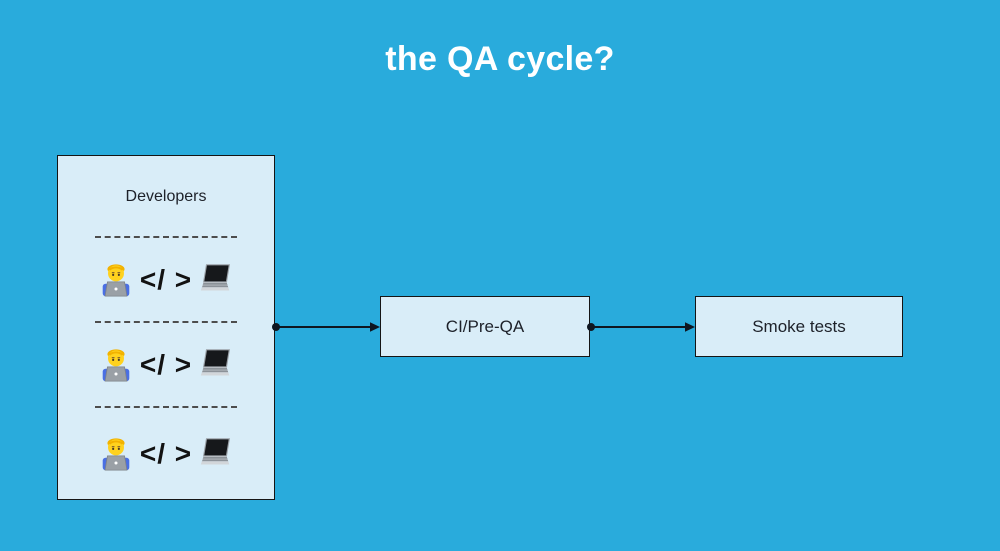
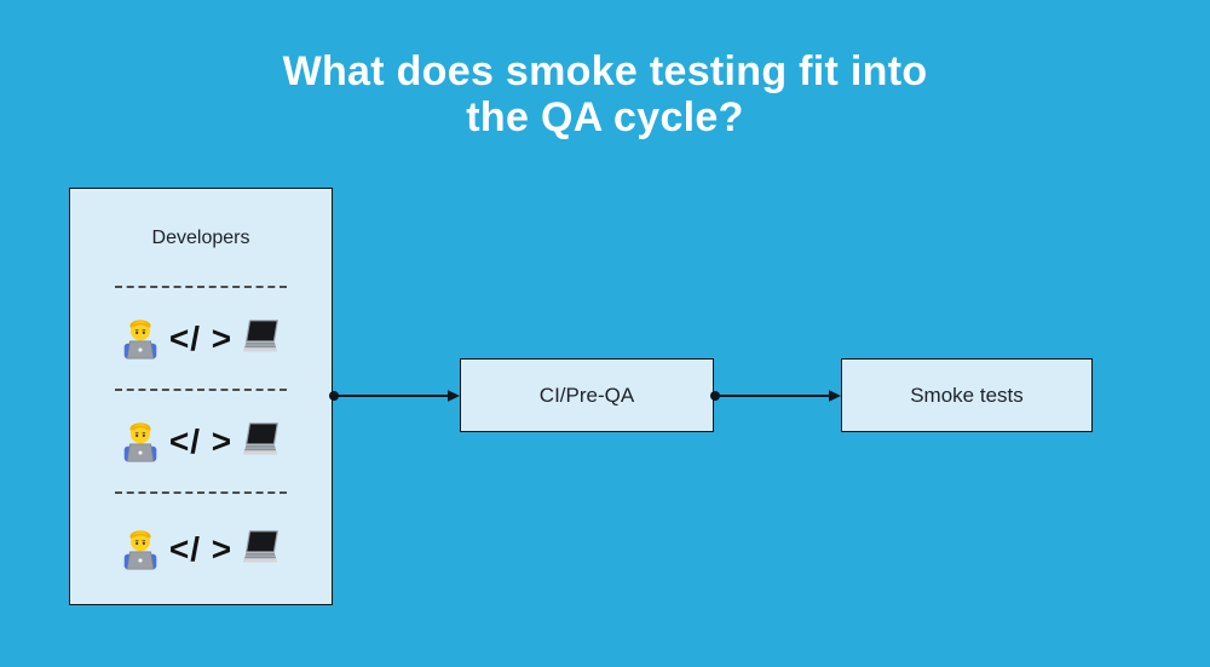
+ What does smoke testing fit into
  the QA cycle?
  Developers
  </ >
  </ >
  </ >
  CI/Pre-QA
  Smoke tests
